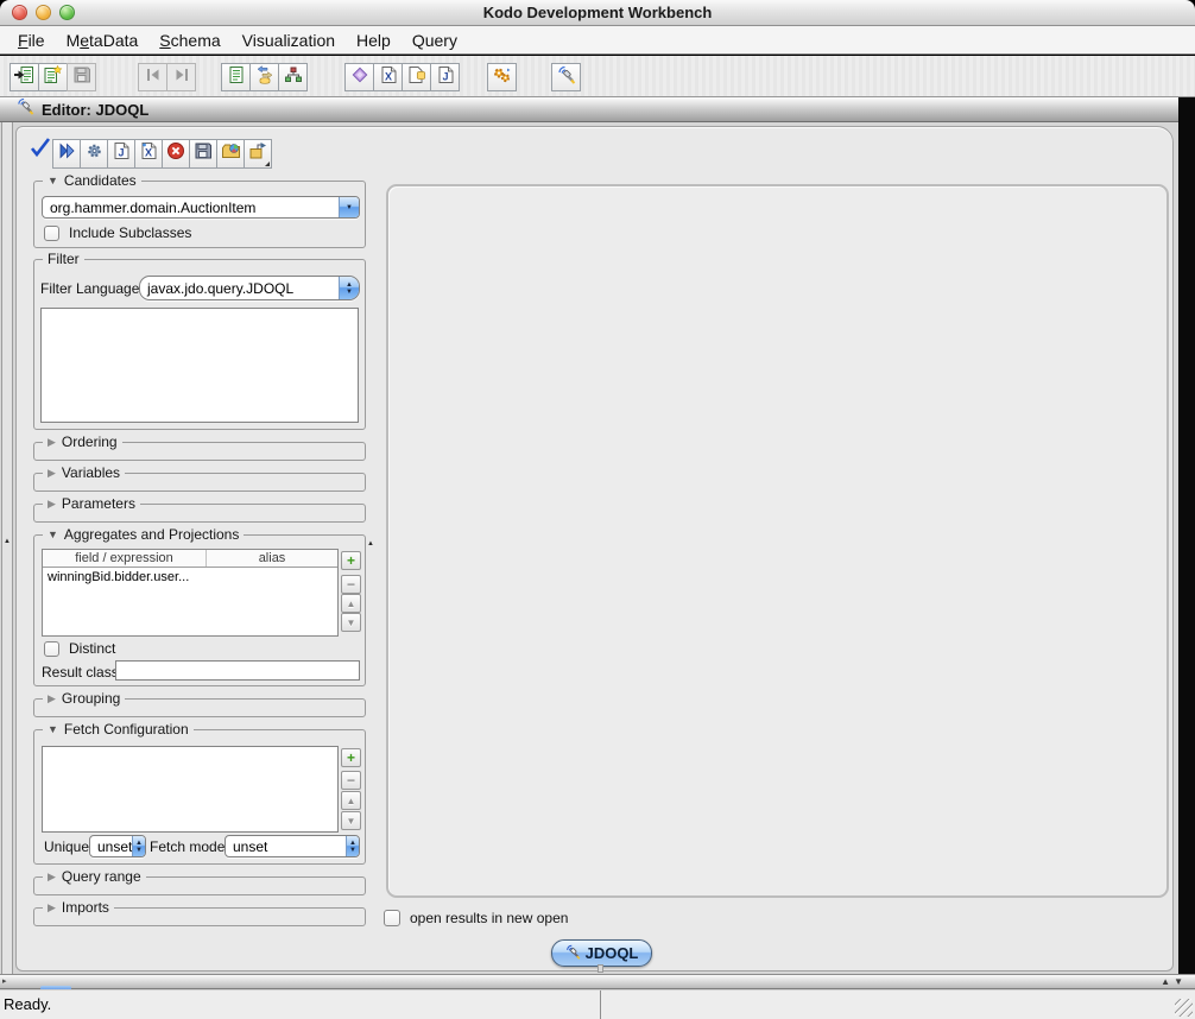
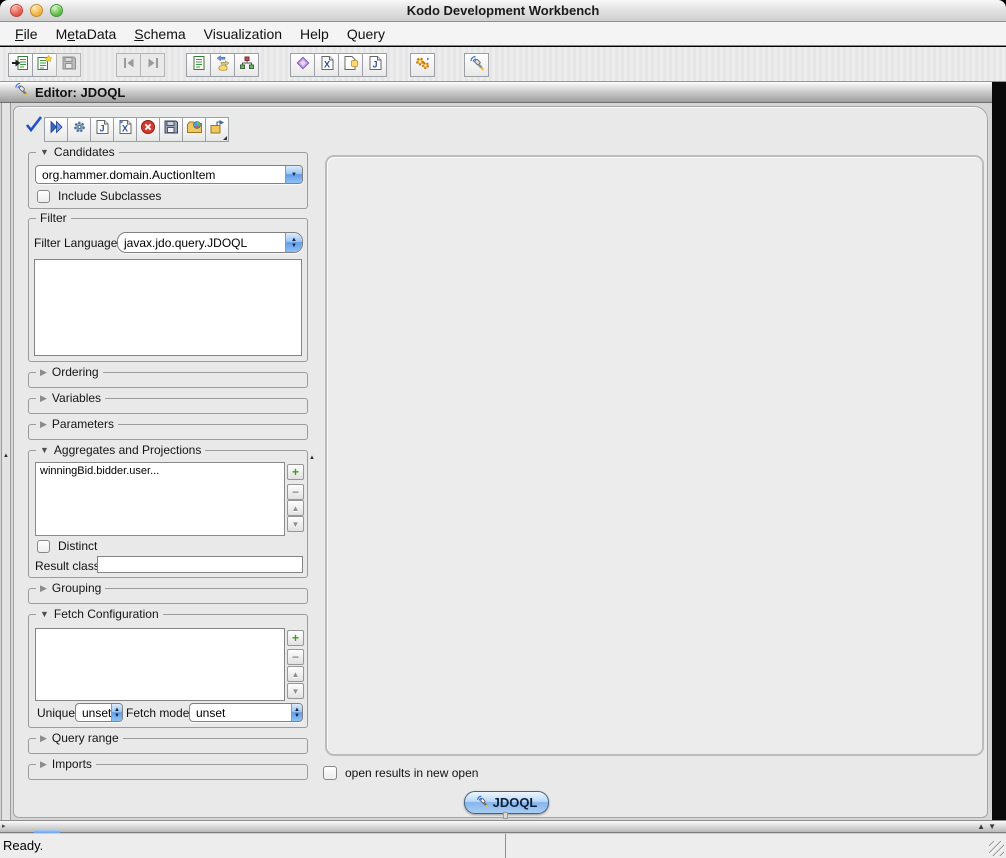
  Kodo Development Workbench
  File
  MetaData
  Schema
  Visualization
  Help
  Query
  X
  J
  Editor: JDOQL
  J
  X
  ▼
  Candidates
  org.hammer.domain.AuctionItem
  Include Subclasses
  Filter
  Filter Language
  javax.jdo.query.JDOQL
  ▶
  Ordering
  ▶
  Variables
  ▶
  Parameters
  ▼
  Aggregates and Projections
- field / expression
- alias
  winningBid.bidder.user...
  +
  −
  ▲
  ▼
  Distinct
  Result clas
  ▶
  Grouping
  ▼
  Fetch Configuration
  +
  −
  ▲
  ▼
  Unique
  unset
  Fetch mode
  unset
  ▶
  Query range
  ▶
  Imports
  open results in new open
  JDOQL
  ▲
  ▼
  Ready.
